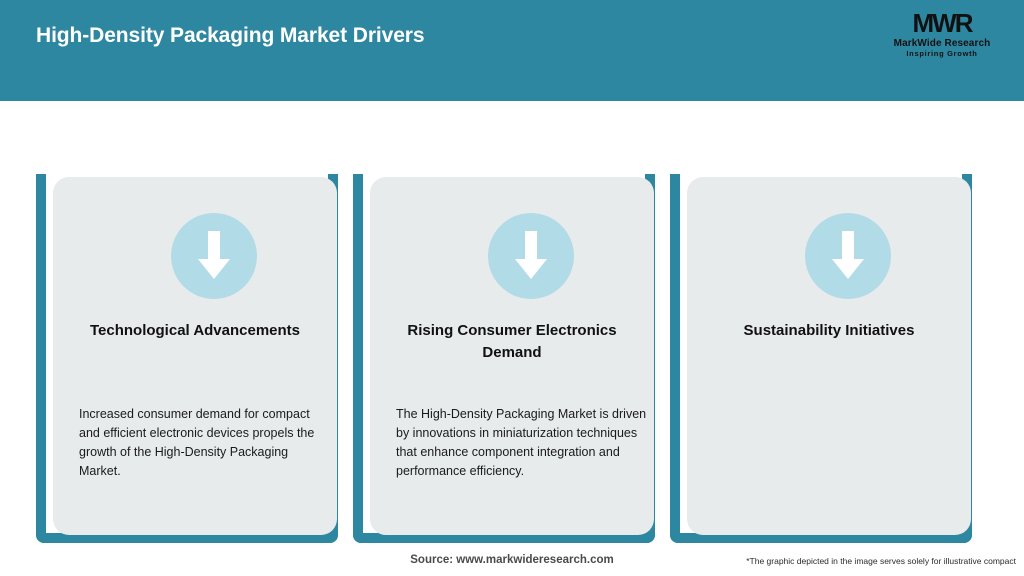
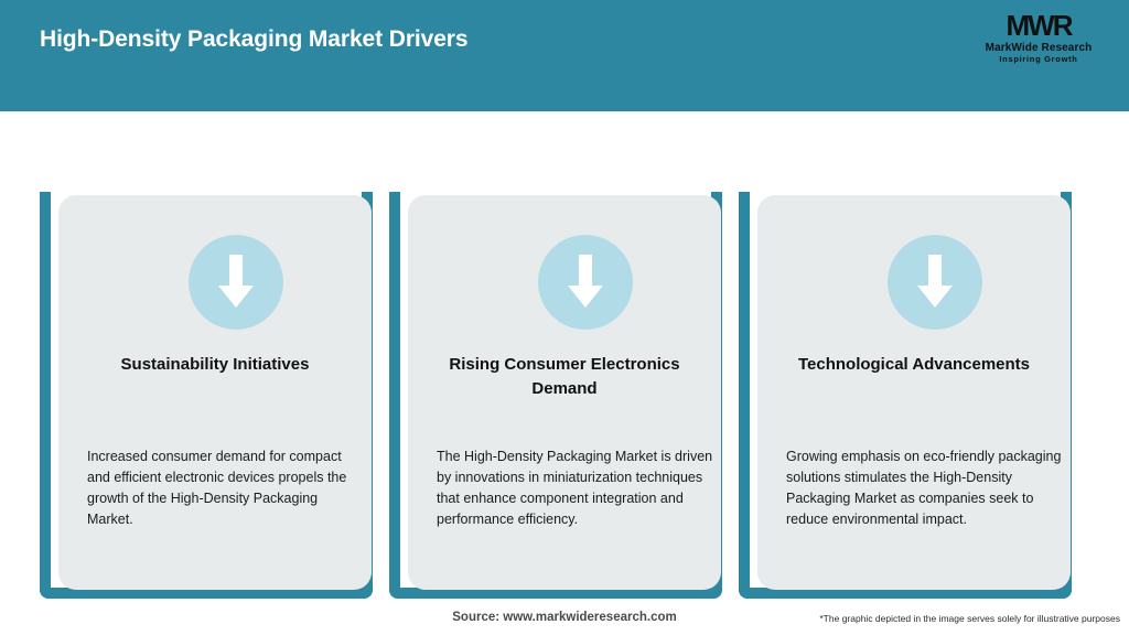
  High-Density Packaging Market Drivers
  MWR
  MarkWide Research
  Inspiring Growth
- Technological Advancements
+ Sustainability Initiatives
  Increased consumer demand for compact and efficient electronic devices propels the growth of the High-Density Packaging Market.
  Rising Consumer Electronics Demand
  The High-Density Packaging Market is driven by innovations in miniaturization techniques that enhance component integration and performance efficiency.
- Sustainability Initiatives
+ Technological Advancements
+ Growing emphasis on eco-friendly packaging solutions stimulates the High-Density Packaging Market as companies seek to reduce environmental impact.
  Source: www.markwideresearch.com
- *The graphic depicted in the image serves solely for illustrative compact
+ *The graphic depicted in the image serves solely for illustrative purposes
